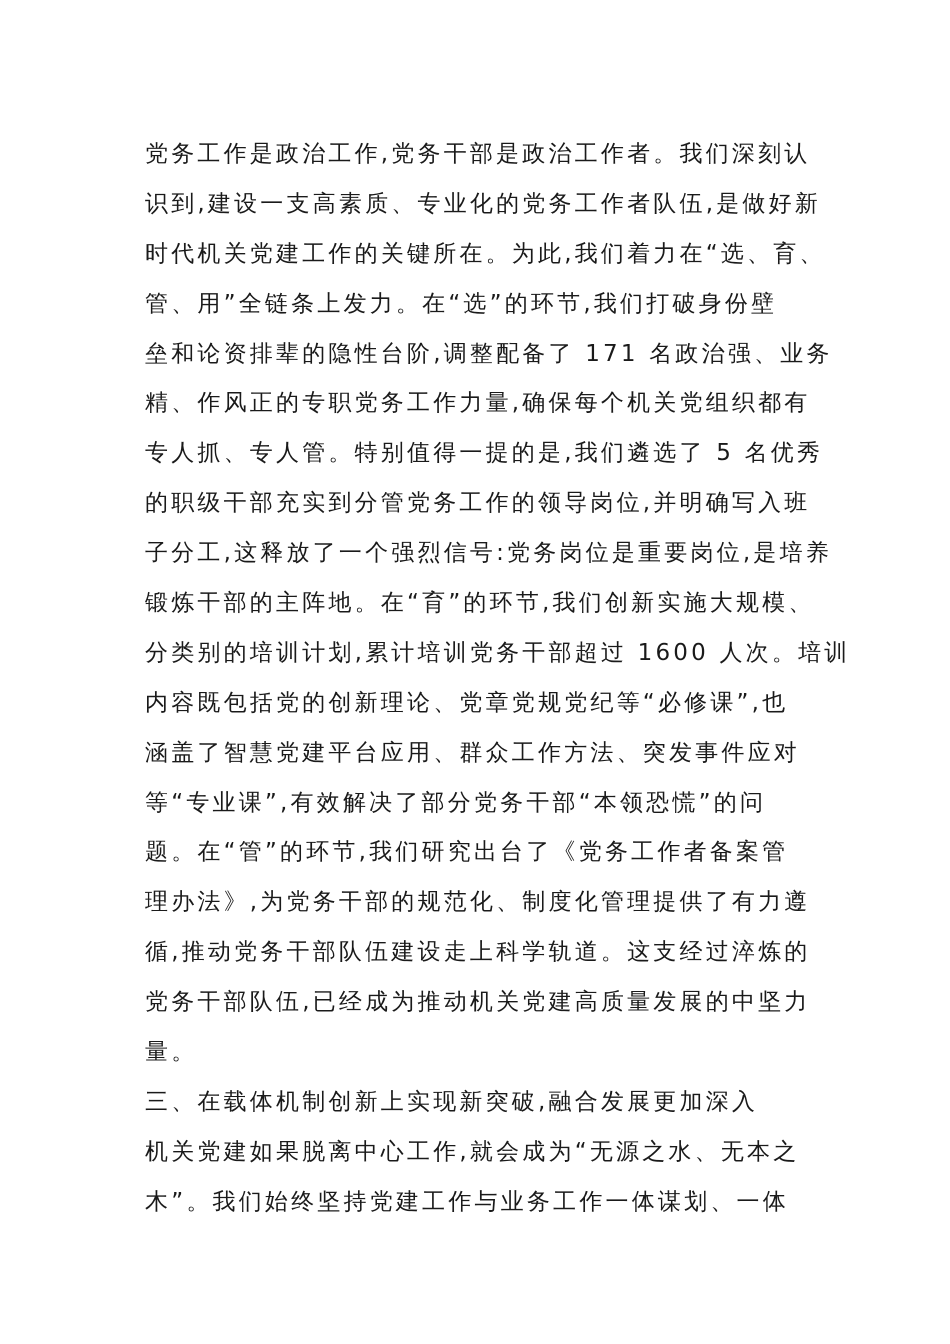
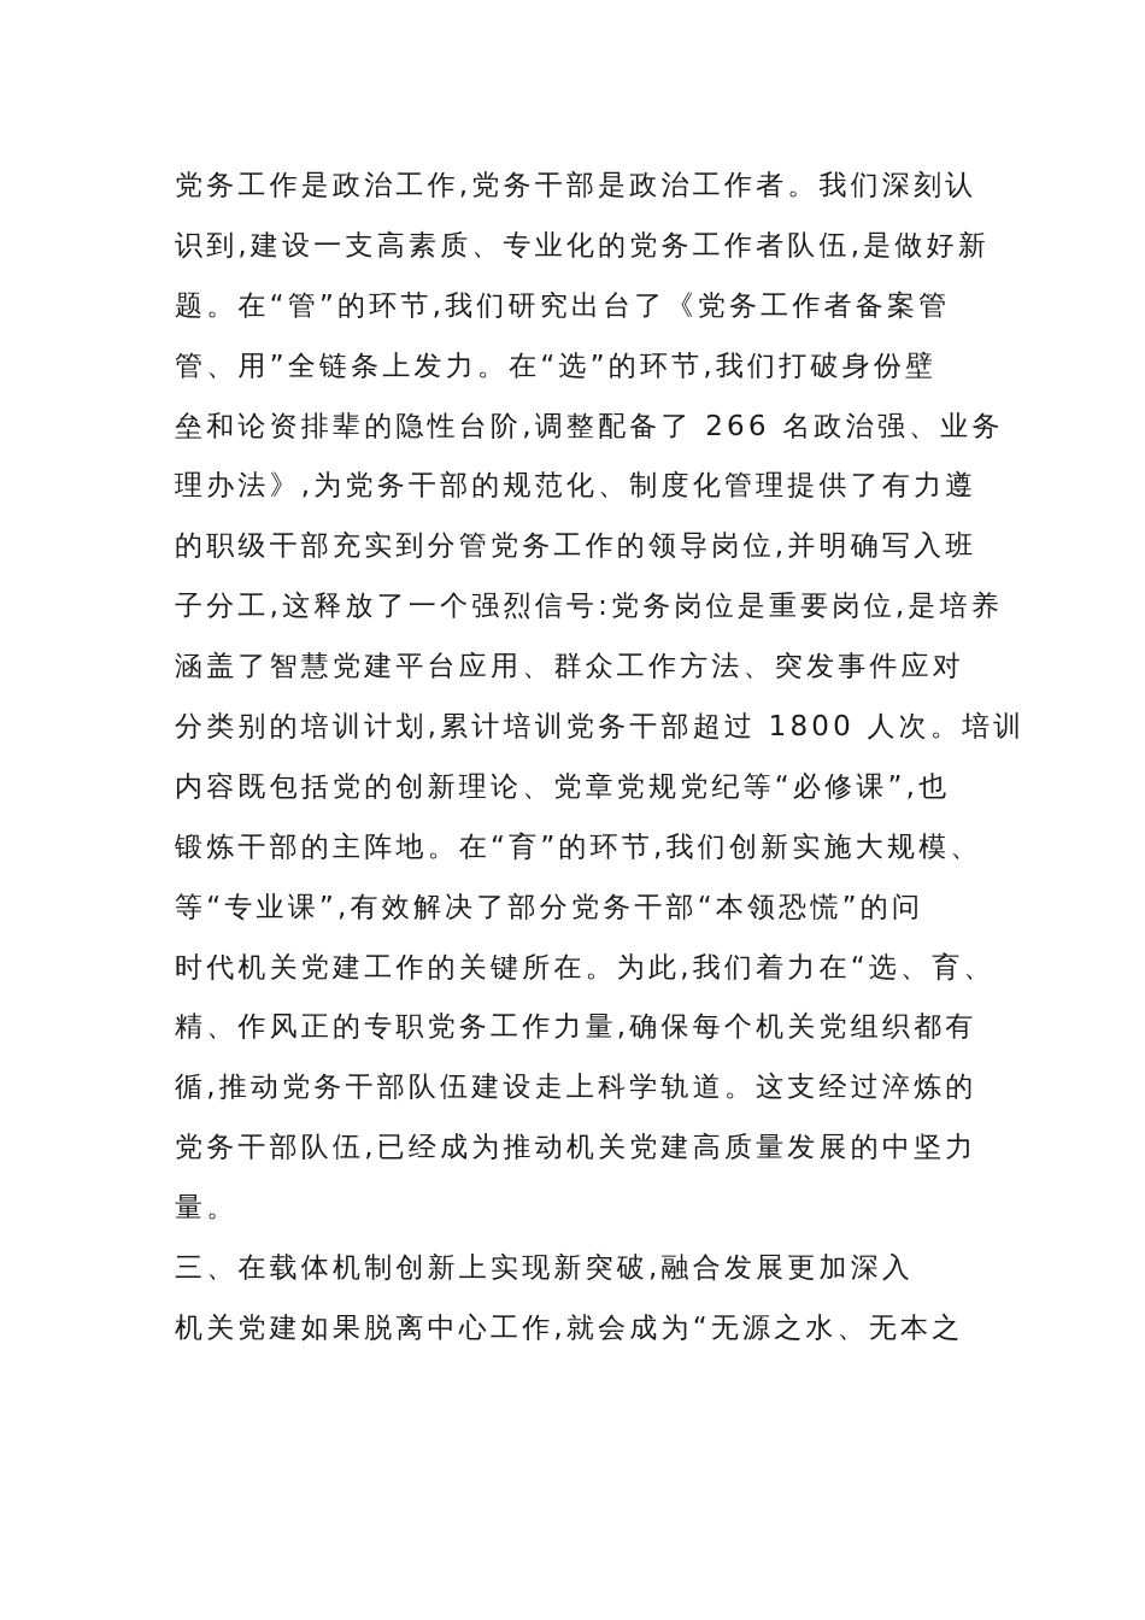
  党务工作是政治工作,党务干部是政治工作者。我们深刻认
  识到,建设一支高素质、专业化的党务工作者队伍,是做好新
- 时代机关党建工作的关键所在。为此,我们着力在“选、育、
+ 题。在“管”的环节,我们研究出台了《党务工作者备案管
  管、用”全链条上发力。在“选”的环节,我们打破身份壁
- 垒和论资排辈的隐性台阶,调整配备了 171 名政治强、业务
+ 垒和论资排辈的隐性台阶,调整配备了 266 名政治强、业务
- 精、作风正的专职党务工作力量,确保每个机关党组织都有
+ 理办法》,为党务干部的规范化、制度化管理提供了有力遵
- 专人抓、专人管。特别值得一提的是,我们遴选了 5 名优秀
  的职级干部充实到分管党务工作的领导岗位,并明确写入班
  子分工,这释放了一个强烈信号:党务岗位是重要岗位,是培养
- 锻炼干部的主阵地。在“育”的环节,我们创新实施大规模、
+ 涵盖了智慧党建平台应用、群众工作方法、突发事件应对
- 分类别的培训计划,累计培训党务干部超过 1600 人次。培训
+ 分类别的培训计划,累计培训党务干部超过 1800 人次。培训
  内容既包括党的创新理论、党章党规党纪等“必修课”,也
- 涵盖了智慧党建平台应用、群众工作方法、突发事件应对
+ 锻炼干部的主阵地。在“育”的环节,我们创新实施大规模、
  等“专业课”,有效解决了部分党务干部“本领恐慌”的问
- 题。在“管”的环节,我们研究出台了《党务工作者备案管
+ 时代机关党建工作的关键所在。为此,我们着力在“选、育、
- 理办法》,为党务干部的规范化、制度化管理提供了有力遵
+ 精、作风正的专职党务工作力量,确保每个机关党组织都有
  循,推动党务干部队伍建设走上科学轨道。这支经过淬炼的
  党务干部队伍,已经成为推动机关党建高质量发展的中坚力
  量。
  三、在载体机制创新上实现新突破,融合发展更加深入
  机关党建如果脱离中心工作,就会成为“无源之水、无本之
- 木”。我们始终坚持党建工作与业务工作一体谋划、一体
